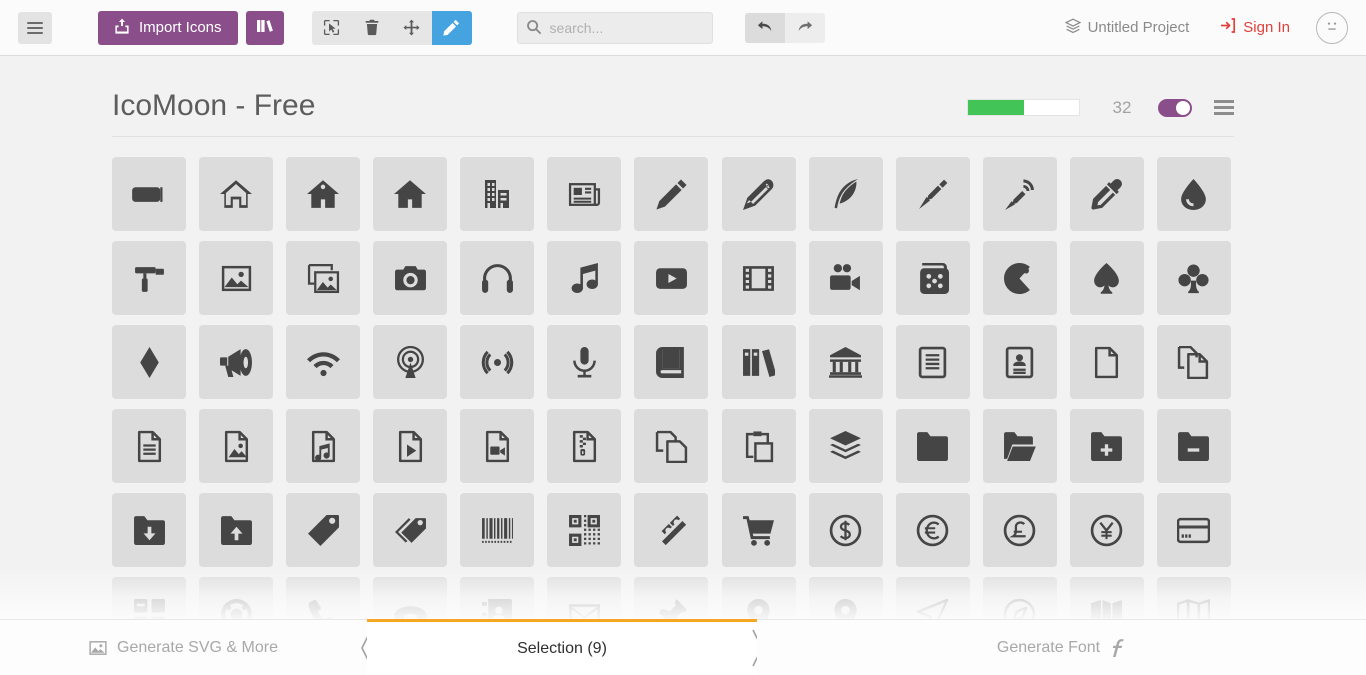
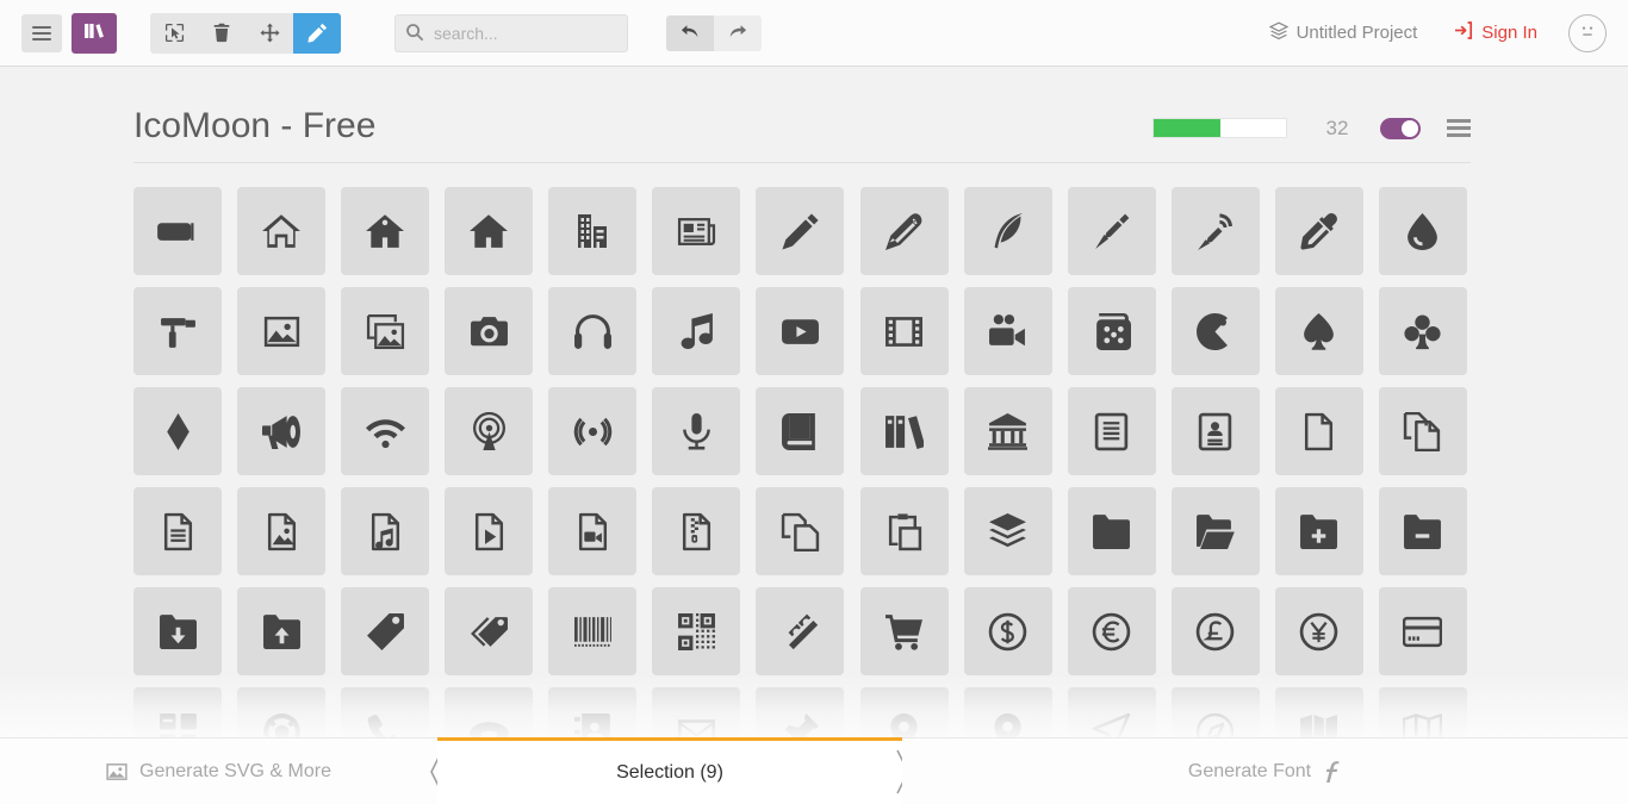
- Import Icons
  search...
  Untitled Project
  Sign In
  IcoMoon - Free
  32
  Generate SVG & More
  Selection (9)
  Generate Font
